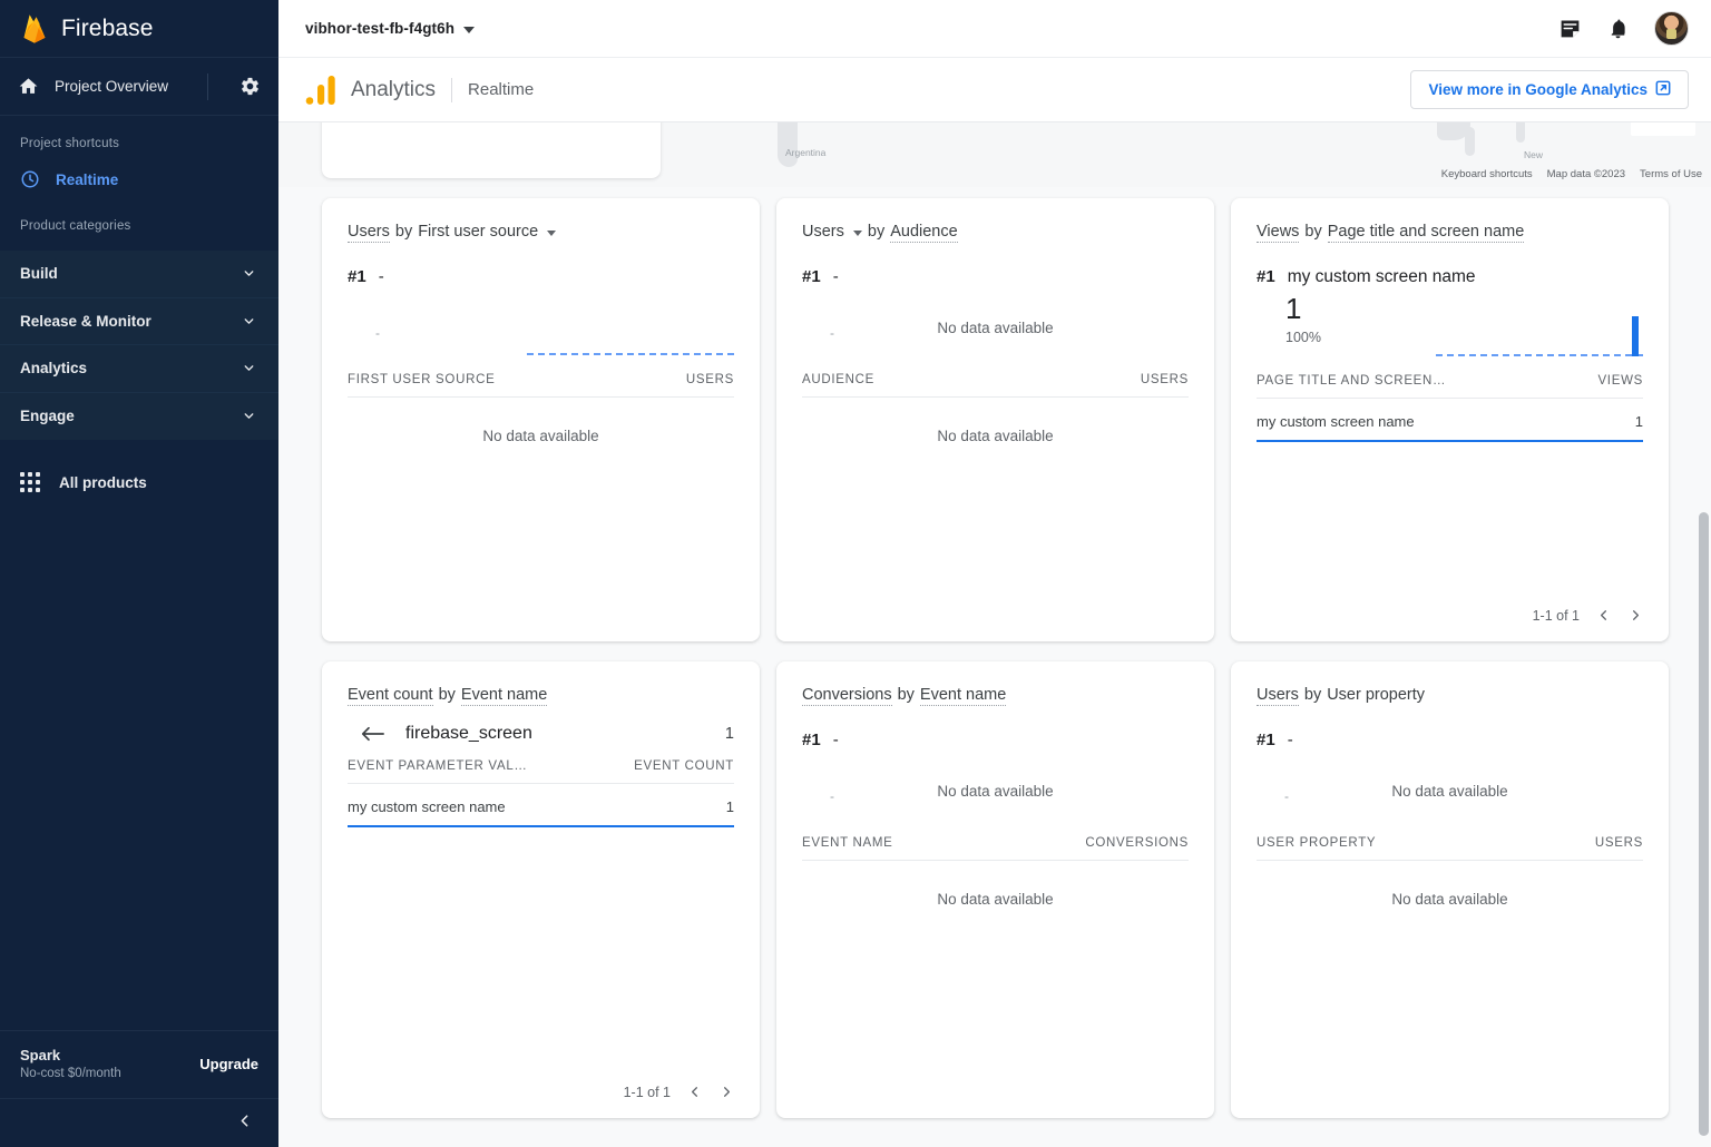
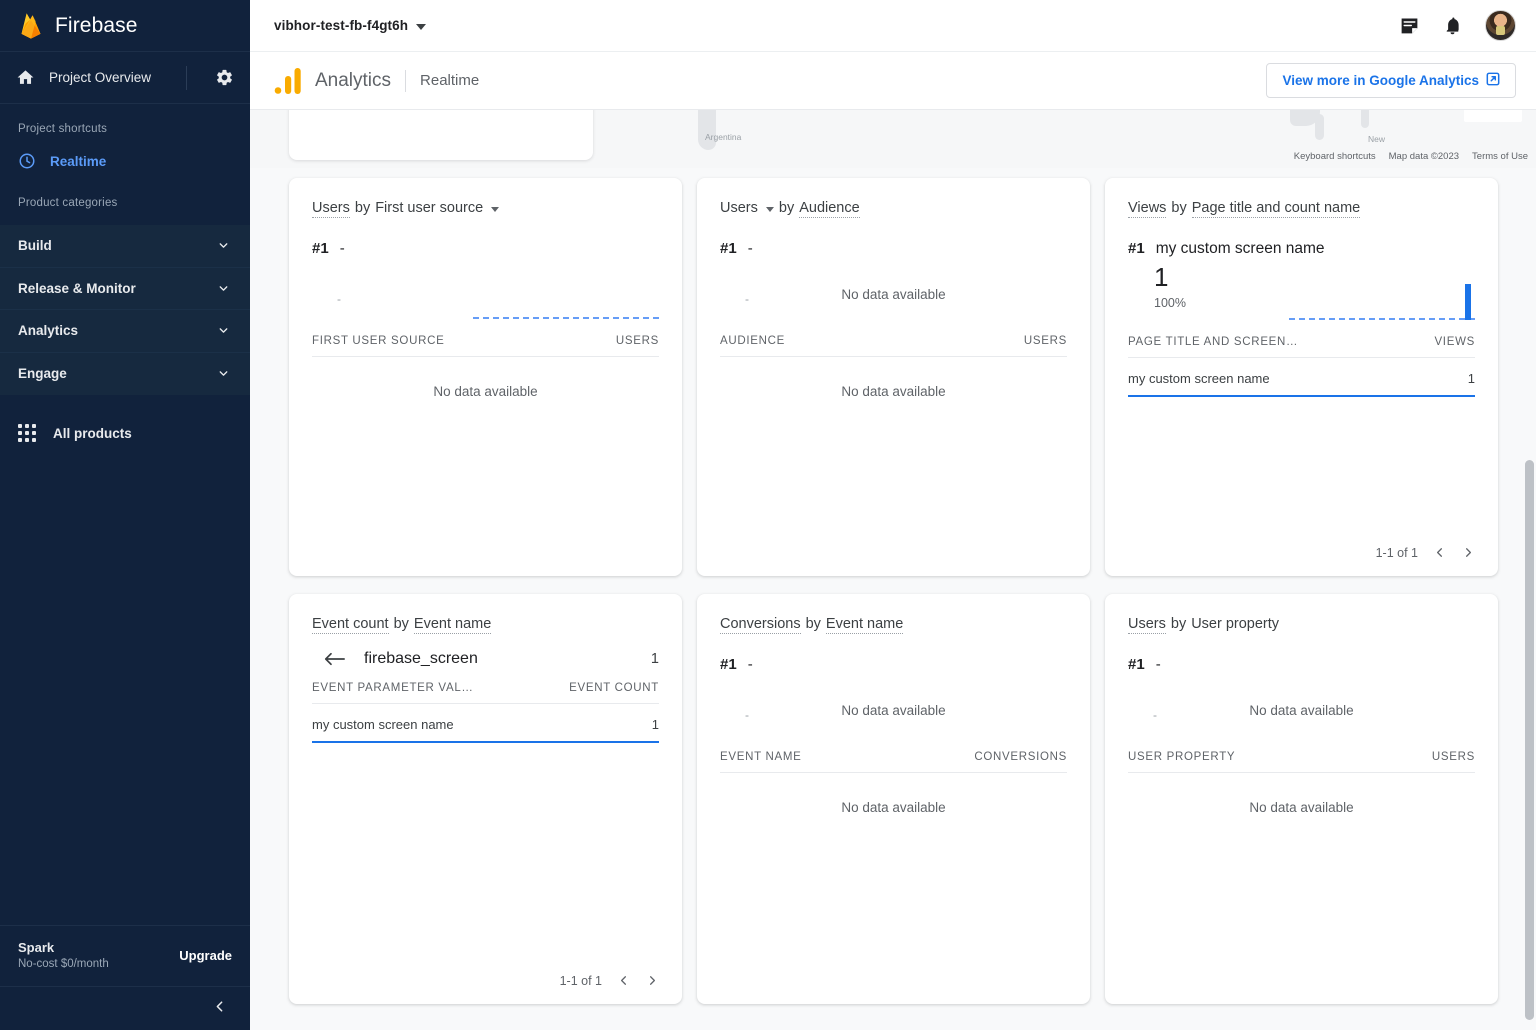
  Firebase
  Project Overview
  Project shortcuts
  Realtime
  Product categories
  Build
  Release & Monitor
  Analytics
  Engage
  All products
  Spark
  No-cost $0/month
  Upgrade
  vibhor-test-fb-f4gt6h
  Analytics
  Realtime
  View more in Google Analytics
  Argentina
  New
  Keyboard shortcuts
  Map data ©2023
  Terms of Use
  Users
  by
  First user source
  #1
  -
  -
  FIRST USER SOURCE
  USERS
  No data available
  Users
  by
  Audience
  #1
  -
  -
  No data available
  AUDIENCE
  USERS
  No data available
  Views
  by
- Page title and screen name
+ Page title and count name
  #1
  my custom screen name
  1
  100%
  PAGE TITLE AND SCREEN…
  VIEWS
  my custom screen name
  1
  1-1 of 1
  Event count
  by
  Event name
  firebase_screen
  1
  EVENT PARAMETER VAL…
  EVENT COUNT
  my custom screen name
  1
  1-1 of 1
  Conversions
  by
  Event name
  #1
  -
  -
  No data available
  EVENT NAME
  CONVERSIONS
  No data available
  Users
  by
  User property
  #1
  -
  -
  No data available
  USER PROPERTY
  USERS
  No data available
